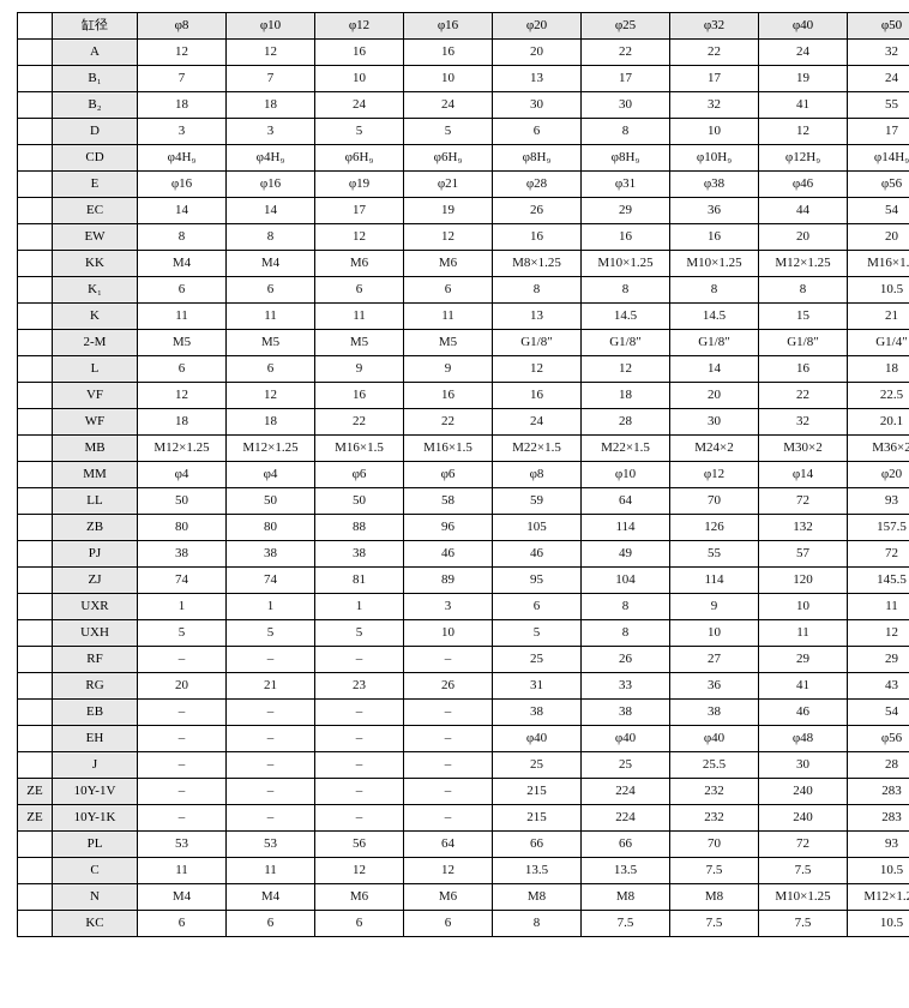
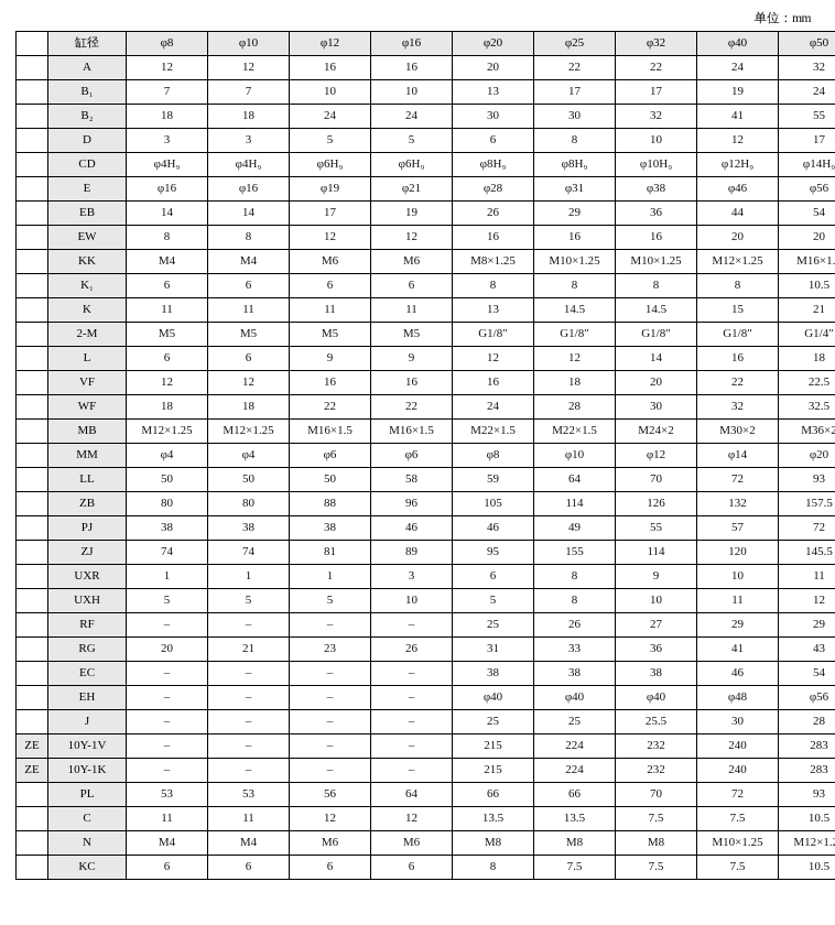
+ 单位：mm
  	缸径	φ8	φ10	φ12	φ16	φ20	φ25	φ32	φ40	φ50
  	A	12	12	16	16	20	22	22	24	32
  	B₁	7	7	10	10	13	17	17	19	24
  	B₂	18	18	24	24	30	30	32	41	55
  	D	3	3	5	5	6	8	10	12	17
  	CD	φ4H₉	φ4H₉	φ6H₉	φ6H₉	φ8H₉	φ8H₉	φ10H₉	φ12H₉	φ14H₉
  	E	φ16	φ16	φ19	φ21	φ28	φ31	φ38	φ46	φ56
- 	EC	14	14	17	19	26	29	36	44	54
+ 	EB	14	14	17	19	26	29	36	44	54
  	EW	8	8	12	12	16	16	16	20	20
  	KK	M4	M4	M6	M6	M8×1.25	M10×1.25	M10×1.25	M12×1.25	M16×1.
  	K₁	6	6	6	6	8	8	8	8	10.5
  	K	11	11	11	11	13	14.5	14.5	15	21
  	2-M	M5	M5	M5	M5	G1/8″	G1/8″	G1/8″	G1/8″	G1/4″
  	L	6	6	9	9	12	12	14	16	18
  	VF	12	12	16	16	16	18	20	22	22.5
- 	WF	18	18	22	22	24	28	30	32	20.1
+ 	WF	18	18	22	22	24	28	30	32	32.5
  	MB	M12×1.25	M12×1.25	M16×1.5	M16×1.5	M22×1.5	M22×1.5	M24×2	M30×2	M36×2
  	MM	φ4	φ4	φ6	φ6	φ8	φ10	φ12	φ14	φ20
  	LL	50	50	50	58	59	64	70	72	93
  	ZB	80	80	88	96	105	114	126	132	157.5
  	PJ	38	38	38	46	46	49	55	57	72
- 	ZJ	74	74	81	89	95	104	114	120	145.5
+ 	ZJ	74	74	81	89	95	155	114	120	145.5
  	UXR	1	1	1	3	6	8	9	10	11
  	UXH	5	5	5	10	5	8	10	11	12
  	RF	–	–	–	–	25	26	27	29	29
  	RG	20	21	23	26	31	33	36	41	43
- 	EB	–	–	–	–	38	38	38	46	54
+ 	EC	–	–	–	–	38	38	38	46	54
  	EH	–	–	–	–	φ40	φ40	φ40	φ48	φ56
  	J	–	–	–	–	25	25	25.5	30	28
  ZE	10Y-1V	–	–	–	–	215	224	232	240	283
  ZE	10Y-1K	–	–	–	–	215	224	232	240	283
  	PL	53	53	56	64	66	66	70	72	93
  	C	11	11	12	12	13.5	13.5	7.5	7.5	10.5
  	N	M4	M4	M6	M6	M8	M8	M8	M10×1.25	M12×1.
  	KC	6	6	6	6	8	7.5	7.5	7.5	10.5
